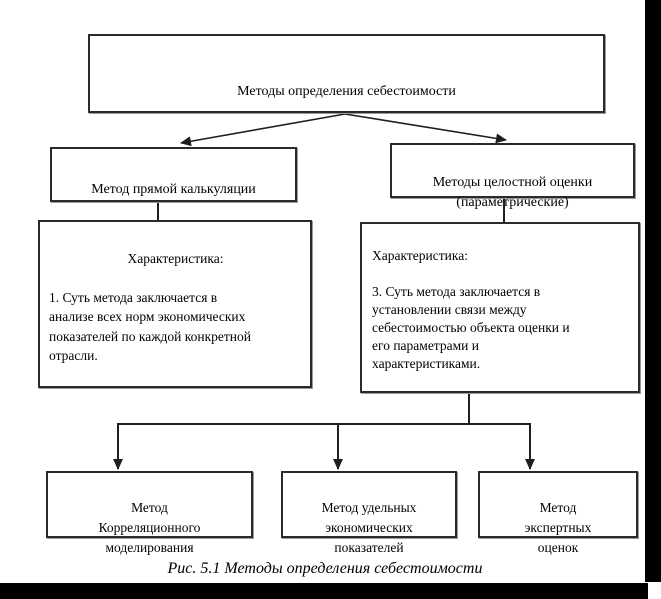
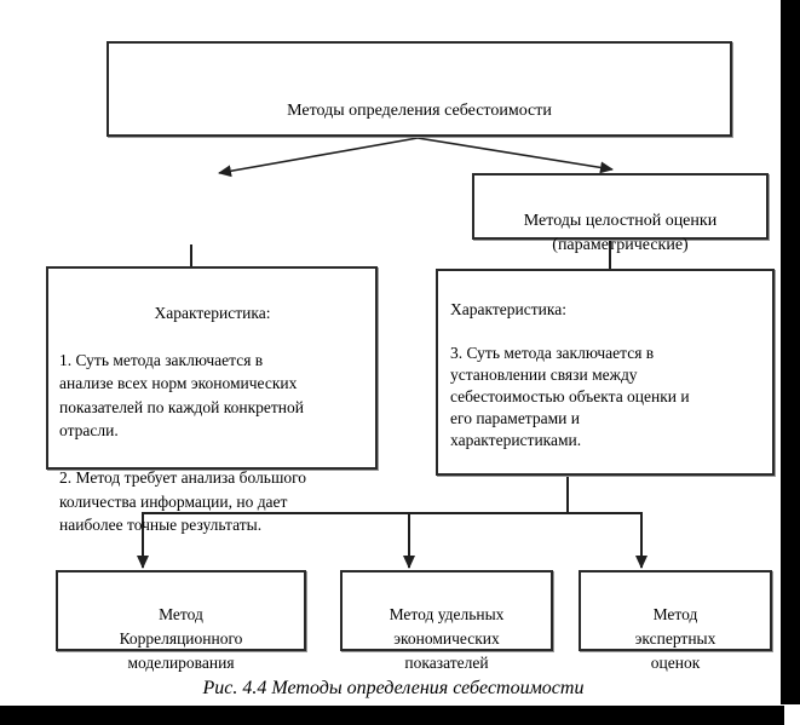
  Методы определения себестоимости
- Метод прямой калькуляции
  Методы целостной оценки
  (параметрические)
  Характеристика:
  1. Суть метода заключается в
  анализе всех норм экономических
  показателей по каждой конкретной
  отрасли.
+ 2. Метод требует анализа большого
+ количества информации, но дает
+ наиболее точные результаты.
  Характеристика:
  3. Суть метода заключается в
  установлении связи между
  себестоимостью объекта оценки и
  его параметрами и
  характеристиками.
  Метод
  Корреляционного
  моделирования
  Метод удельных
  экономических
  показателей
  Метод
  экспертных
  оценок
- Рис. 5.1 Методы определения себестоимости
+ Рис. 4.4 Методы определения себестоимости
